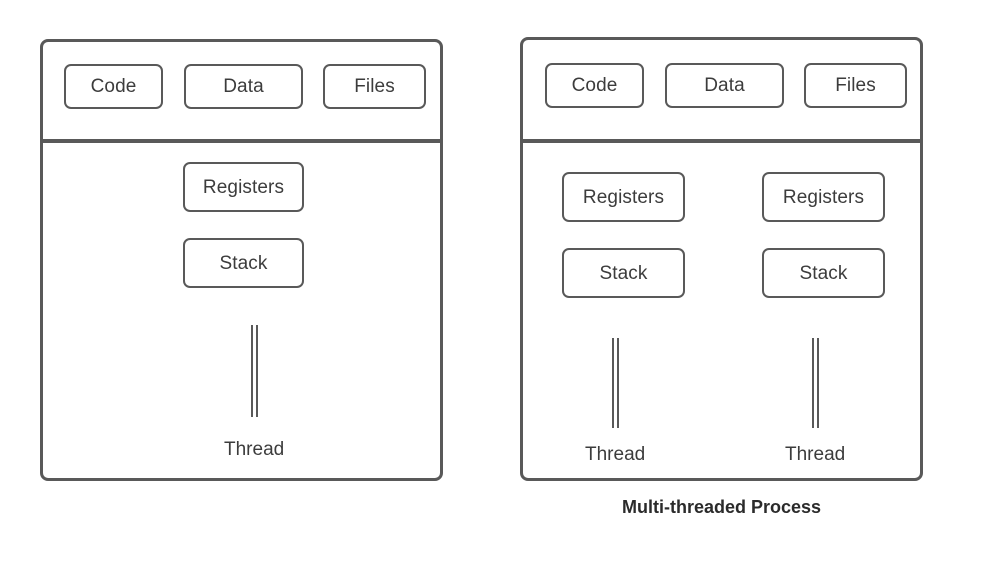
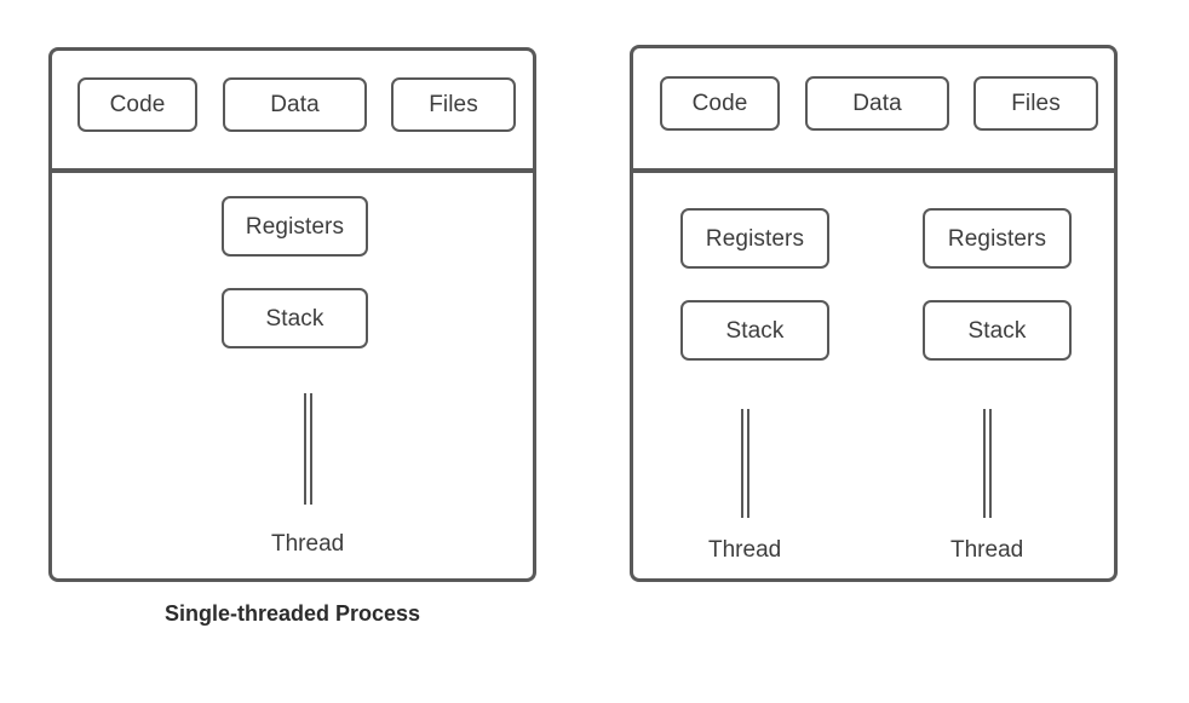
  Code
  Data
  Files
  Registers
  Stack
  Thread
+ Single-threaded Process
  Code
  Data
  Files
  Registers
  Stack
  Registers
  Stack
  Thread
  Thread
- Multi-threaded Process
